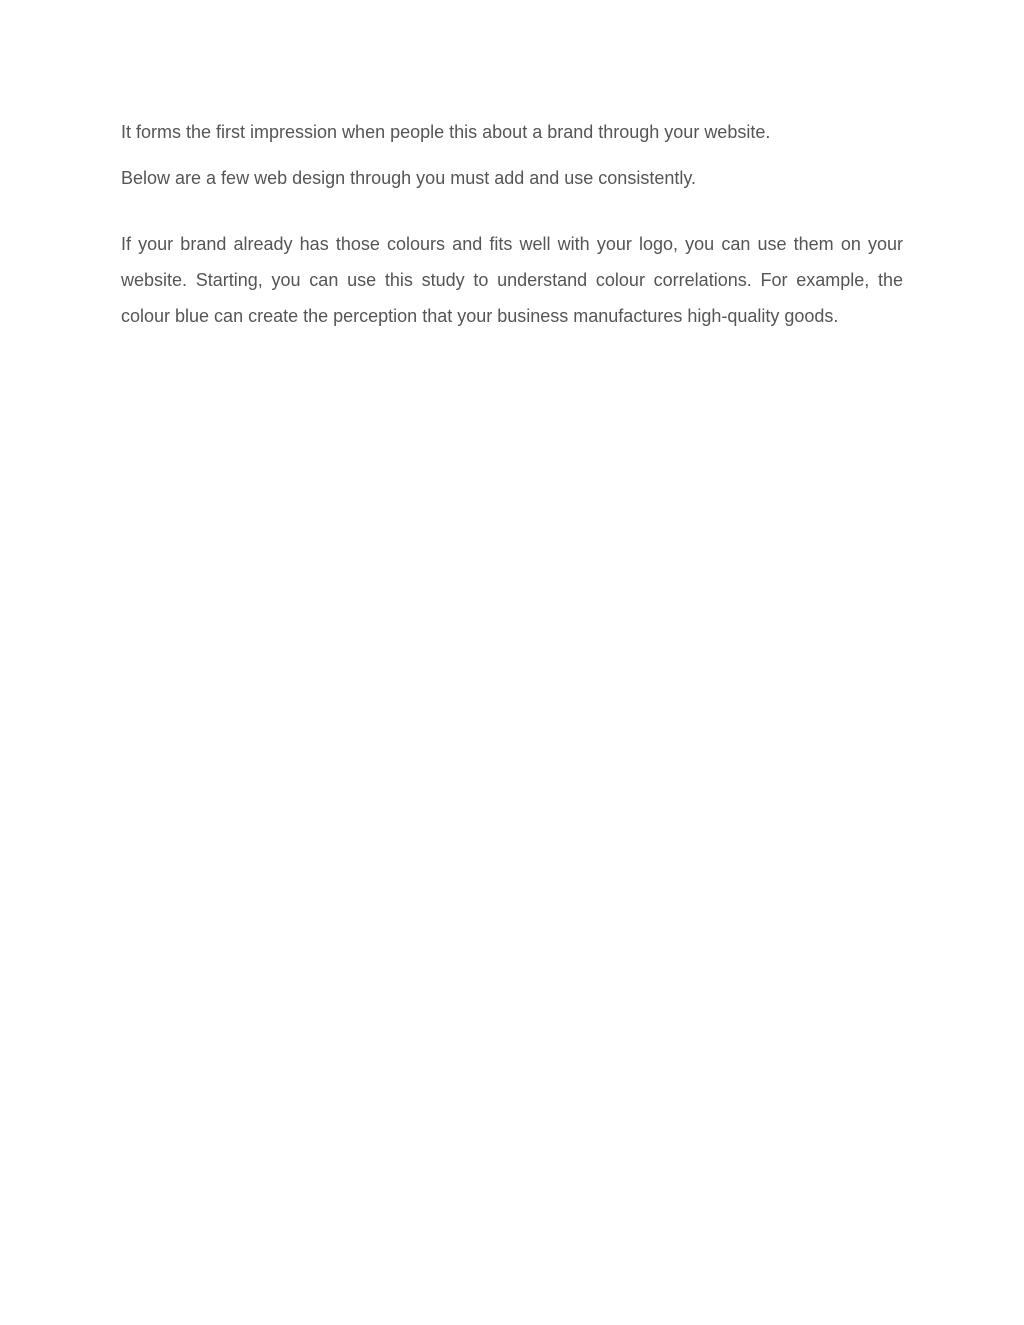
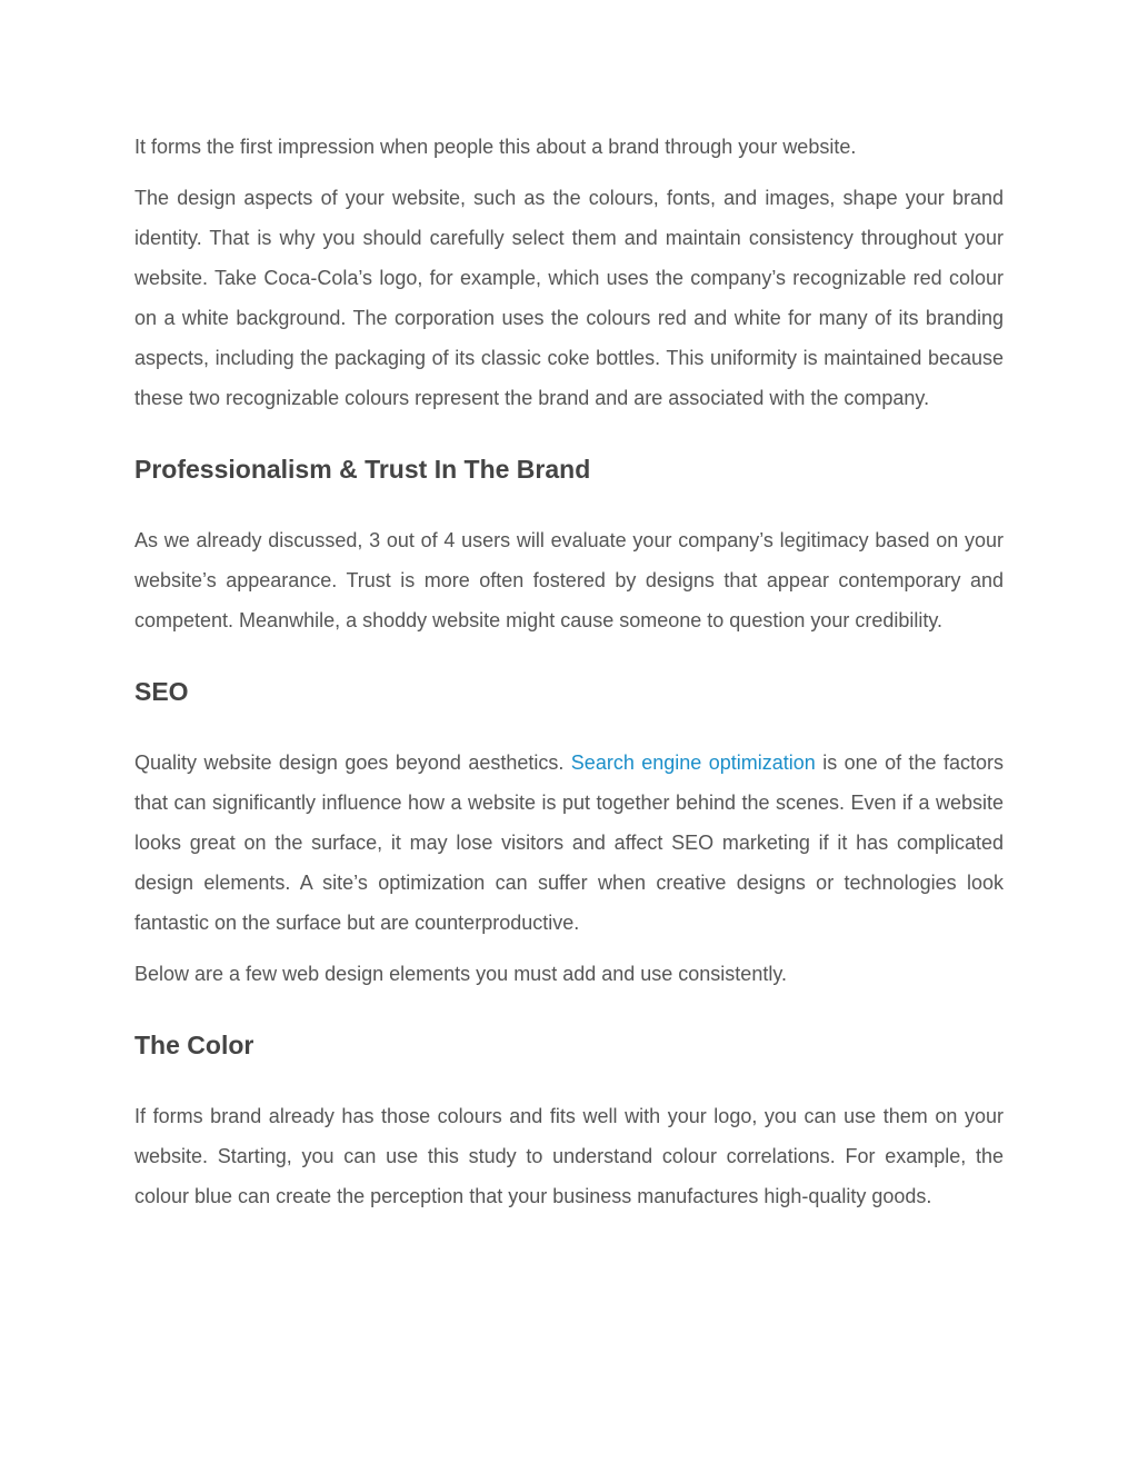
  It forms the first impression when people this about a brand through your website.
+ The design aspects of your website, such as the colours, fonts, and images, shape your brand identity. That is why you should carefully select them and maintain consistency throughout your website. Take Coca-Cola’s logo, for example, which uses the company’s recognizable red colour on a white background. The corporation uses the colours red and white for many of its branding aspects, including the packaging of its classic coke bottles. This uniformity is maintained because these two recognizable colours represent the brand and are associated with the company.
+ Professionalism & Trust In The Brand
+ As we already discussed, 3 out of 4 users will evaluate your company’s legitimacy based on your website’s appearance. Trust is more often fostered by designs that appear contemporary and competent. Meanwhile, a shoddy website might cause someone to question your credibility.
+ SEO
+ Quality website design goes beyond aesthetics. Search engine optimization is one of the factors that can significantly influence how a website is put together behind the scenes. Even if a website looks great on the surface, it may lose visitors and affect SEO marketing if it has complicated design elements. A site’s optimization can suffer when creative designs or technologies look fantastic on the surface but are counterproductive.
- Below are a few web design through you must add and use consistently.
+ Below are a few web design elements you must add and use consistently.
+ The Color
- If your brand already has those colours and fits well with your logo, you can use them on your website. Starting, you can use this study to understand colour correlations. For example, the colour blue can create the perception that your business manufactures high-quality goods.
+ If forms brand already has those colours and fits well with your logo, you can use them on your website. Starting, you can use this study to understand colour correlations. For example, the colour blue can create the perception that your business manufactures high-quality goods.
